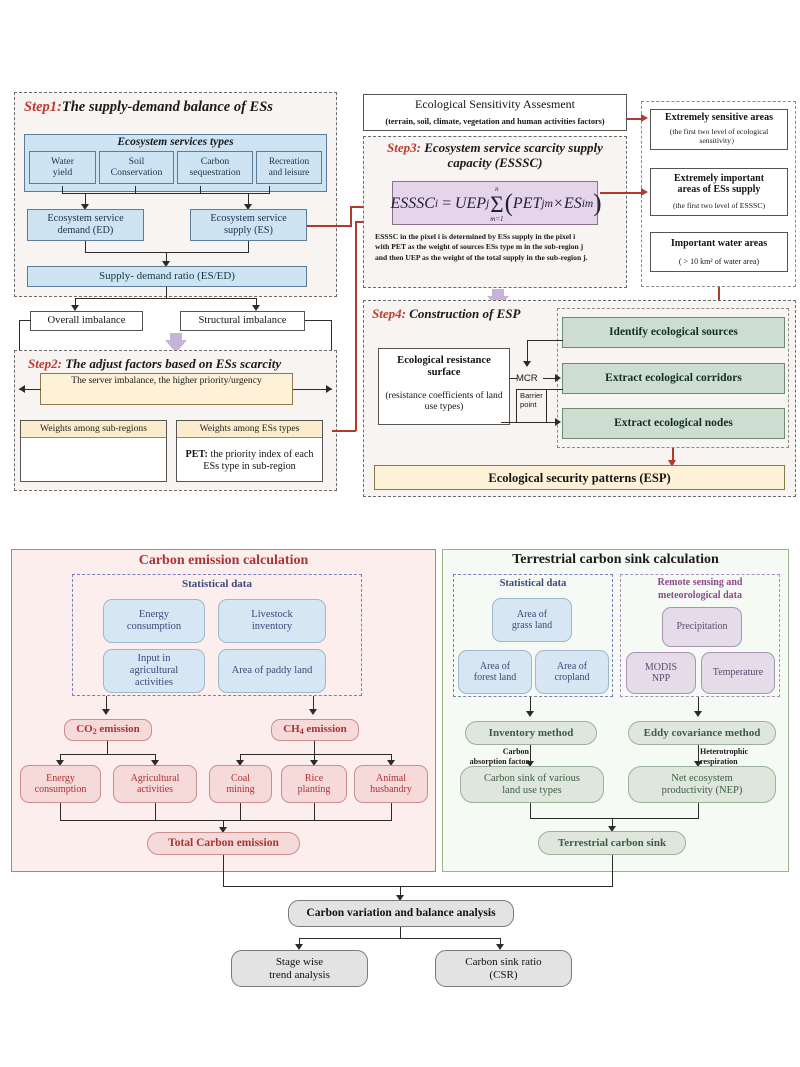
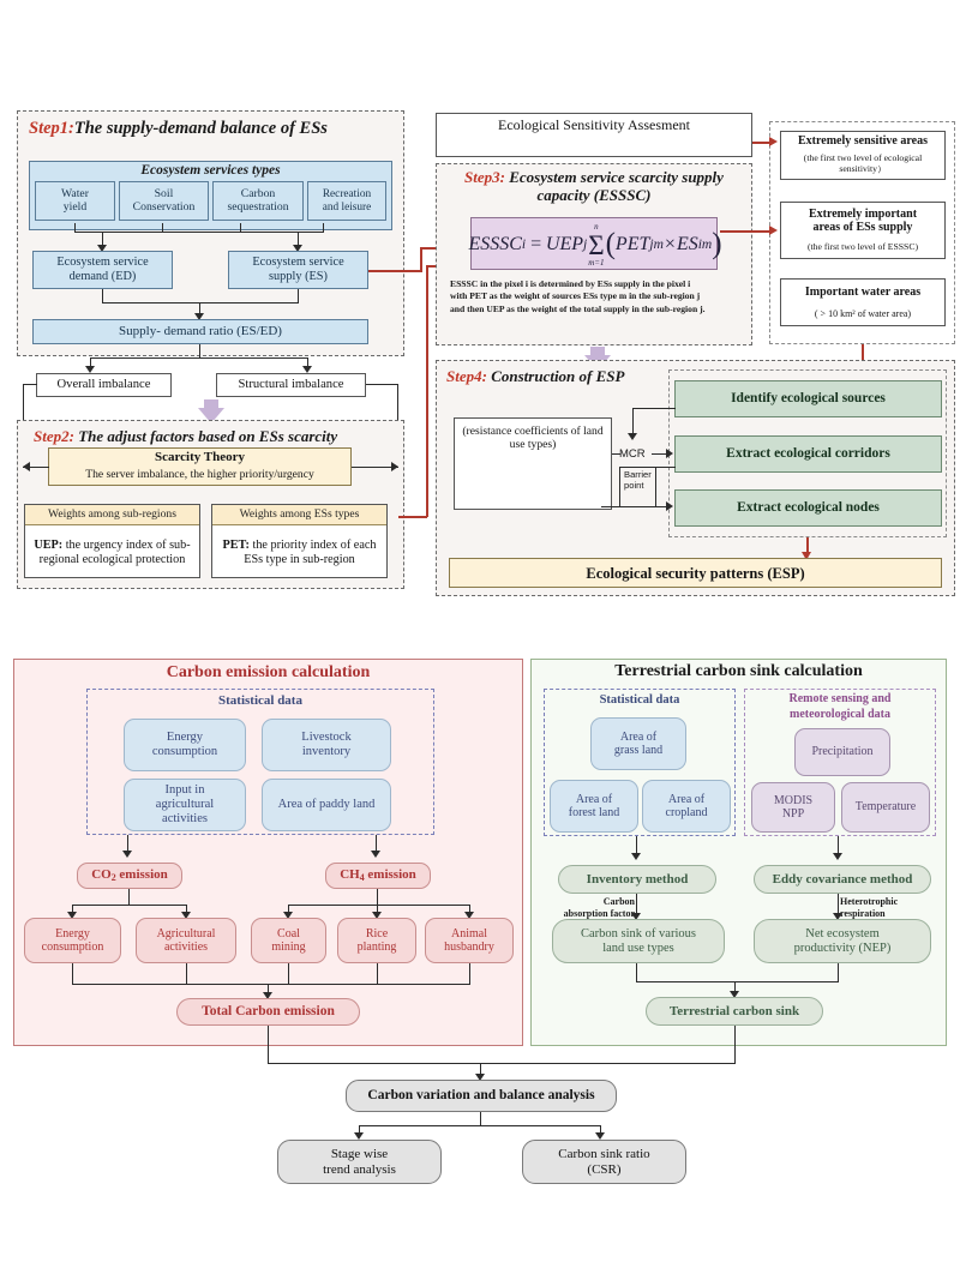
  Step1:The supply-demand balance of ESs
  Ecosystem services types
  Water
  yield
  Soil
  Conservation
  Carbon
  sequestration
  Recreation
  and leisure
  Ecosystem service
  demand (ED)
  Ecosystem service
  supply (ES)
  Supply- demand ratio (ES/ED)
  Overall imbalance
  Structural imbalance
  Step2: The adjust factors based on ESs scarcity
+ Scarcity Theory
  The server imbalance, the higher priority/urgency
  Weights among sub-regions
+ UEP: the urgency index of sub-regional ecological protection
  Weights among ESs types
  PET: the priority index of each ESs type in sub-region
  Ecological Sensitivity Assesment
- (terrain, soil, climate, vegetation and human activities factors)
  Step3: Ecosystem service scarcity supply capacity (ESSSC)
  ESSSC
  i
  =
  UEP
  j
  n
  Σ
  m=1
  (
  PET
  jm
  ×
  ES
  im
  )
  ESSSC in the pixel i is determined by ESs supply in the pixel i with PET as the weight of sources ESs type m in the sub-region j and then UEP as the weight of the total supply in the sub-region j.
  Extremely sensitive areas
  (the first two level of ecological sensitivity）
  Extremely important
  areas of ESs supply
  (the first two level of ESSSC)
  Important water areas
  ( > 10 km² of water area)
  Step4: Construction of ESP
- Ecological resistance surface
  (resistance coefficients of land use types)
  Identify ecological sources
  Extract ecological corridors
  Extract ecological nodes
  MCR
  Barrier
  point
  Ecological security patterns (ESP)
  Carbon emission calculation
  Statistical data
  Energy
  consumption
  Livestock
  inventory
  Input in
  agricultural
  activities
  Area of paddy land
  CO2 emission
  CH4 emission
  Energy
  consumption
  Agricultural
  activities
  Coal
  mining
  Rice
  planting
  Animal
  husbandry
  Total Carbon emission
  Terrestrial carbon sink calculation
  Statistical data
  Area of
  grass land
  Area of
  forest land
  Area of
  cropland
  Remote sensing and
  meteorological data
  Precipitation
  MODIS
  NPP
  Temperature
  Inventory method
  Eddy covariance method
  Carbon
  absorption factor
  Heterotrophic
  respiration
  Carbon sink of various
  land use types
  Net ecosystem
  productivity (NEP)
  Terrestrial carbon sink
  Carbon variation and balance analysis
  Stage wise
  trend analysis
  Carbon sink ratio
  (CSR)
